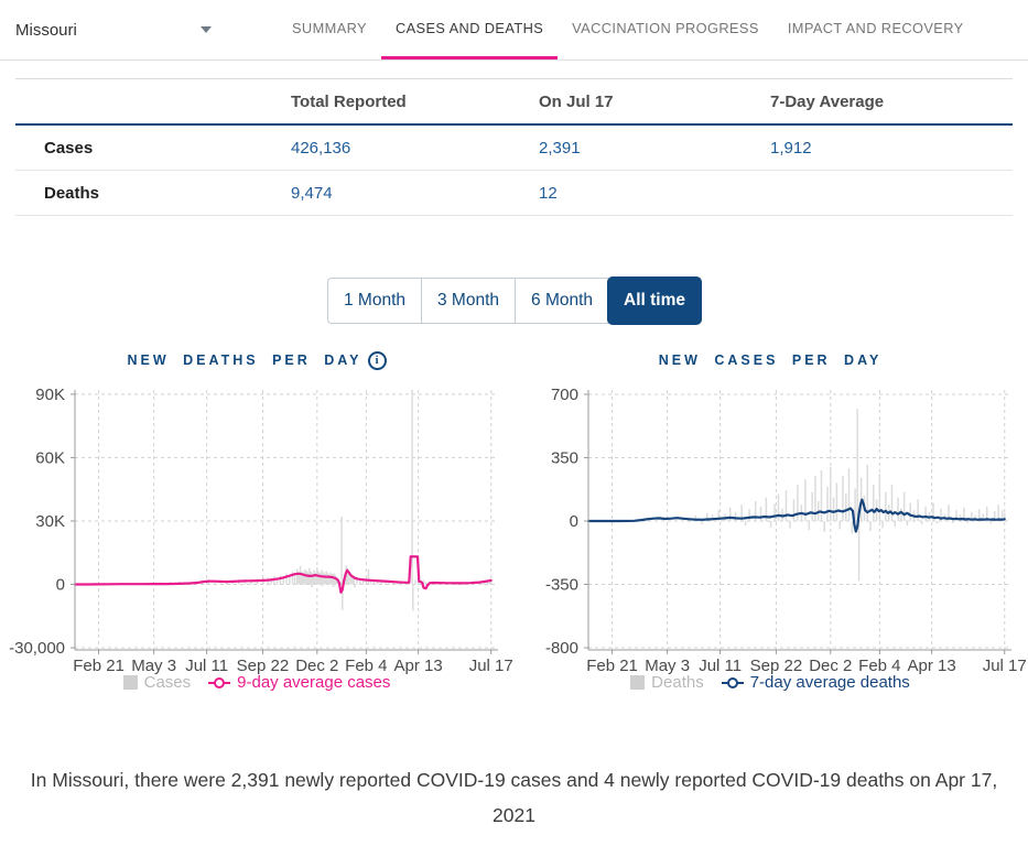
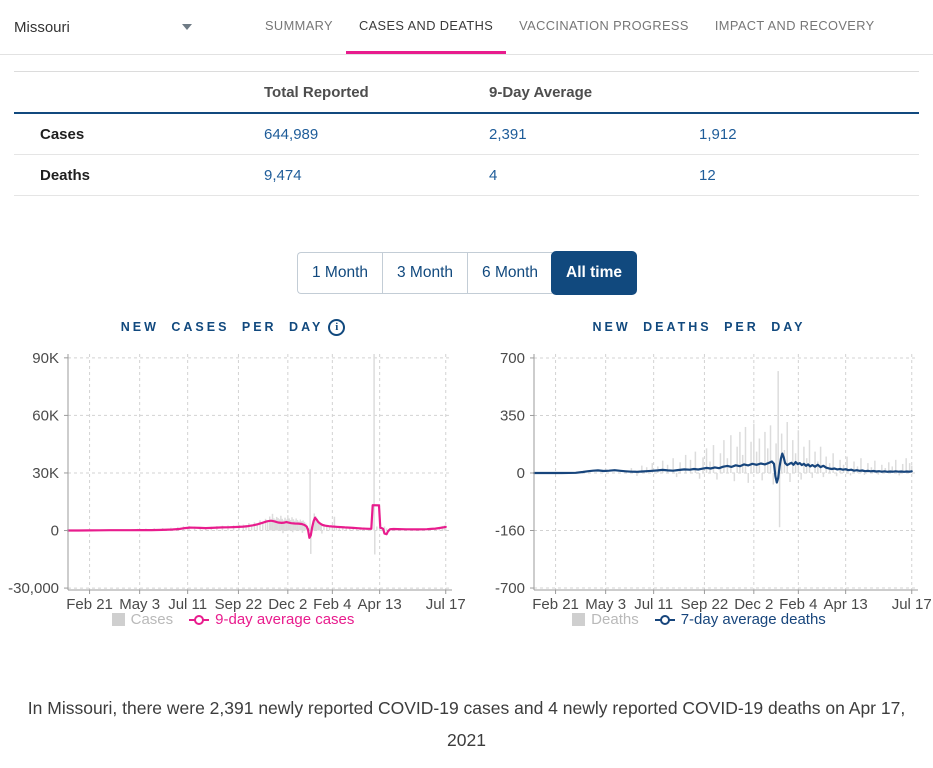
  Missouri
  SUMMARY
  CASES AND DEATHS
  VACCINATION PROGRESS
  IMPACT AND RECOVERY
  Total Reported
- On Jul 17
- 7-Day Average
+ 9-Day Average
  Cases
- 426,136
+ 644,989
  2,391
  1,912
  Deaths
  9,474
+ 4
  12
  1 Month
  3 Month
  6 Month
  All time
- NEW DEATHS PER DAY
+ NEW CASES PER DAY
  i
  90K
  60K
  30K
  0
  -30,000
  Feb 21
  May 3
  Jul 11
  Sep 22
  Dec 2
  Feb 4
  Apr 13
  Jul 17
  Cases
  9-day average cases
- NEW CASES PER DAY
+ NEW DEATHS PER DAY
  700
  350
  0
- -350
+ -160
- -800
+ -700
  Feb 21
  May 3
  Jul 11
  Sep 22
  Dec 2
  Feb 4
  Apr 13
  Jul 17
  Deaths
  7-day average deaths
  In Missouri, there were 2,391 newly reported COVID-19 cases and 4 newly reported COVID-19 deaths on Apr 17, 2021
